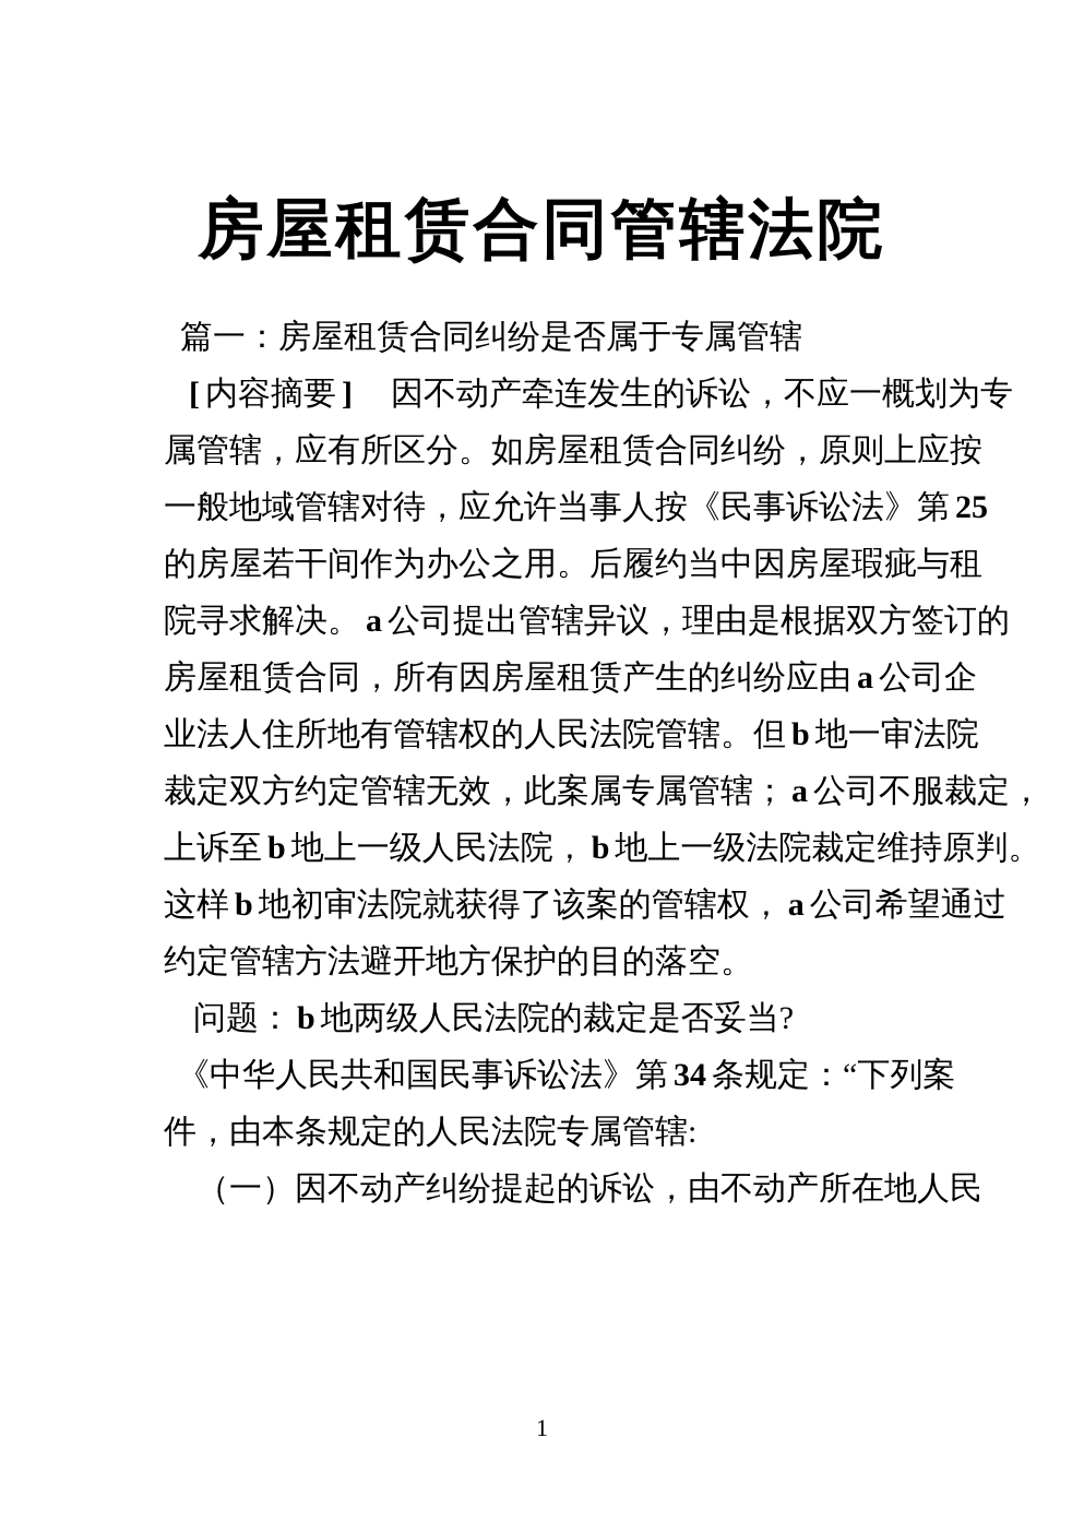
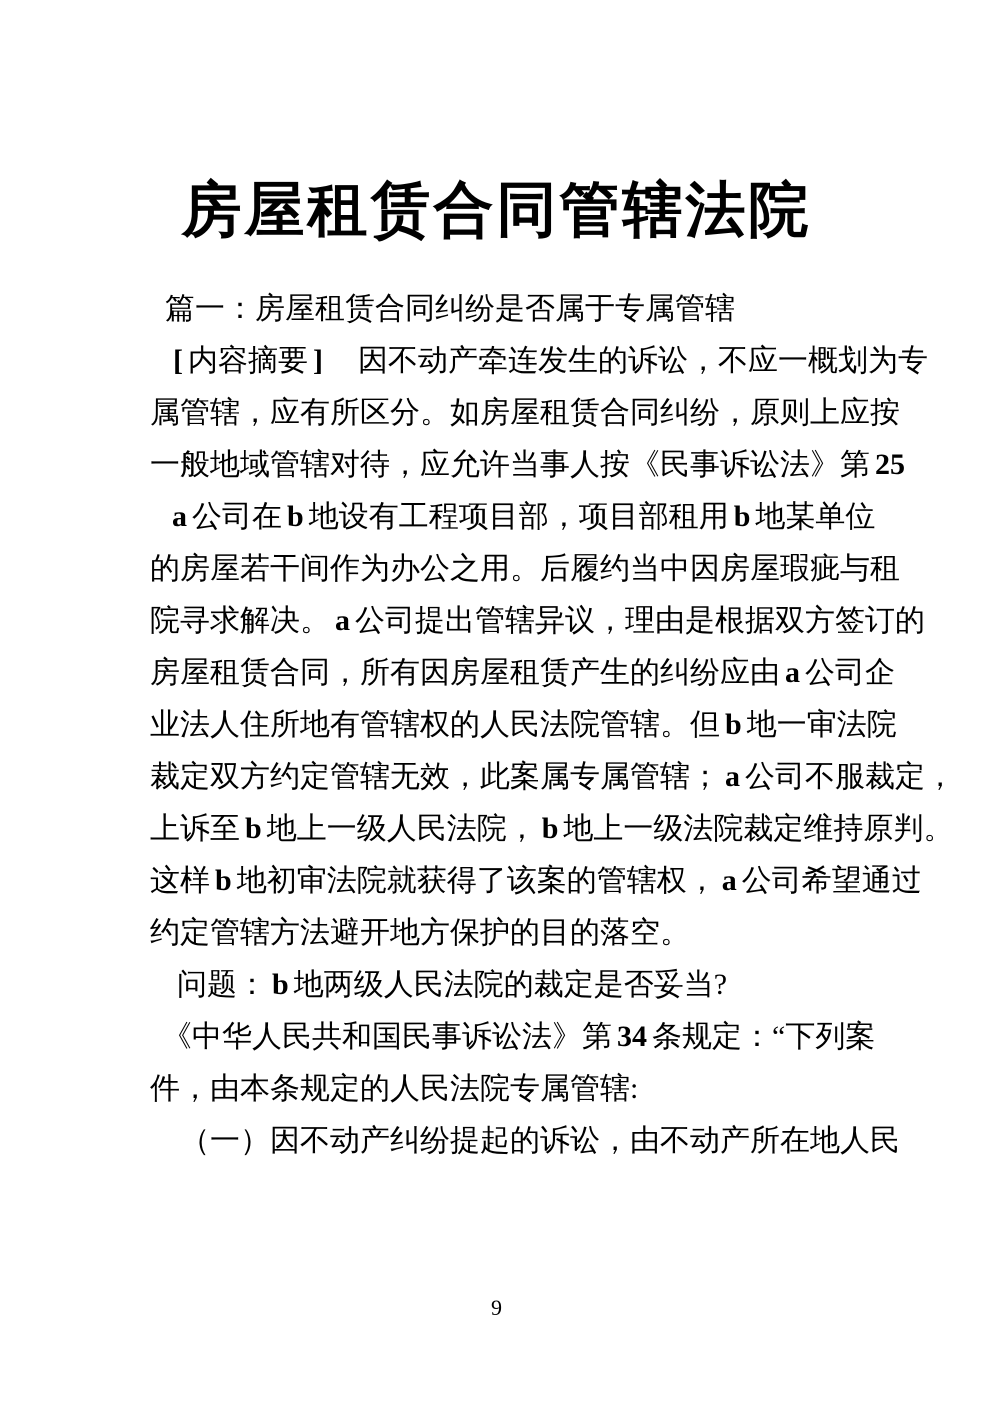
  房屋租赁合同管辖法院
  篇一：房屋租赁合同纠纷是否属于专属管辖
  [ 内容摘要 ] 因不动产牵连发生的诉讼，不应一概划为专
  属管辖，应有所区分。如房屋租赁合同纠纷，原则上应按
  一般地域管辖对待，应允许当事人按《民事诉讼法》第 25
+ a 公司在 b 地设有工程项目部，项目部租用 b 地某单位
  的房屋若干间作为办公之用。后履约当中因房屋瑕疵与租
  院寻求解决。 a 公司提出管辖异议，理由是根据双方签订的
  房屋租赁合同，所有因房屋租赁产生的纠纷应由 a 公司企
  业法人住所地有管辖权的人民法院管辖。但 b 地一审法院
  裁定双方约定管辖无效，此案属专属管辖； a 公司不服裁定，
  上诉至 b 地上一级人民法院， b 地上一级法院裁定维持原判。
  这样 b 地初审法院就获得了该案的管辖权， a 公司希望通过
  约定管辖方法避开地方保护的目的落空。
  问题： b 地两级人民法院的裁定是否妥当?
  《中华人民共和国民事诉讼法》第 34 条规定：“下列案
  件，由本条规定的人民法院专属管辖:
  （一）因不动产纠纷提起的诉讼，由不动产所在地人民
- 1
+ 9
